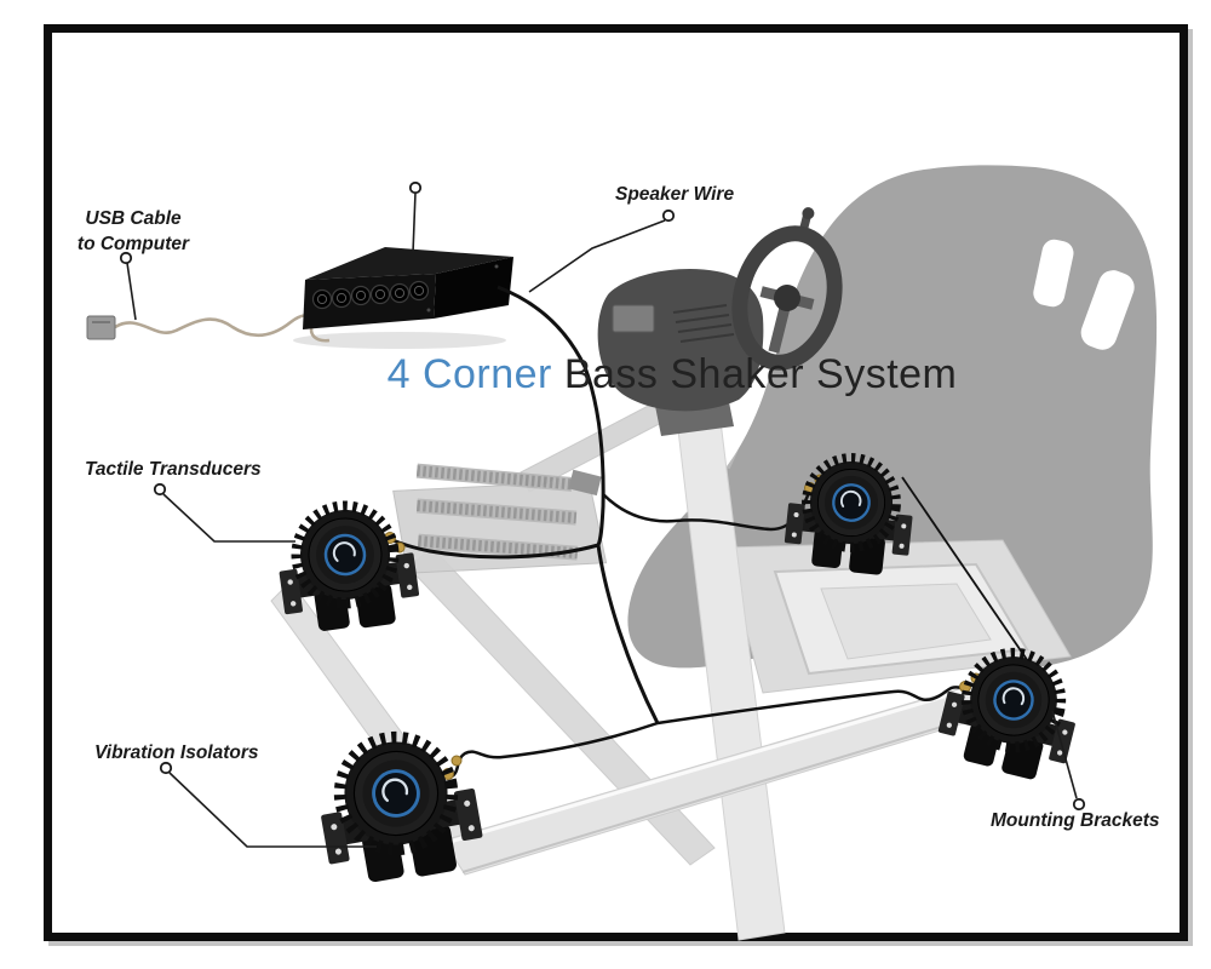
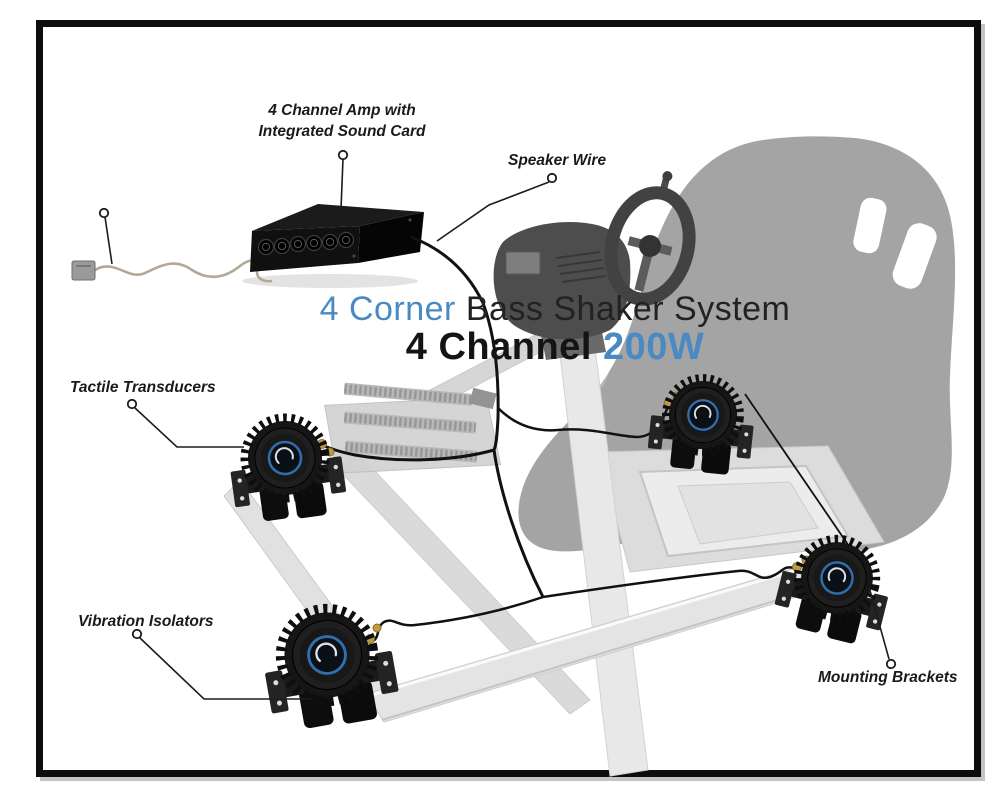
  4 Corner Bass Shaker System
+ 4 Channel 200W
+ 4 Channel Amp with
+ Integrated Sound Card
  Speaker Wire
- USB Cable
- to Computer
  Tactile Transducers
  Vibration Isolators
  Mounting Brackets
